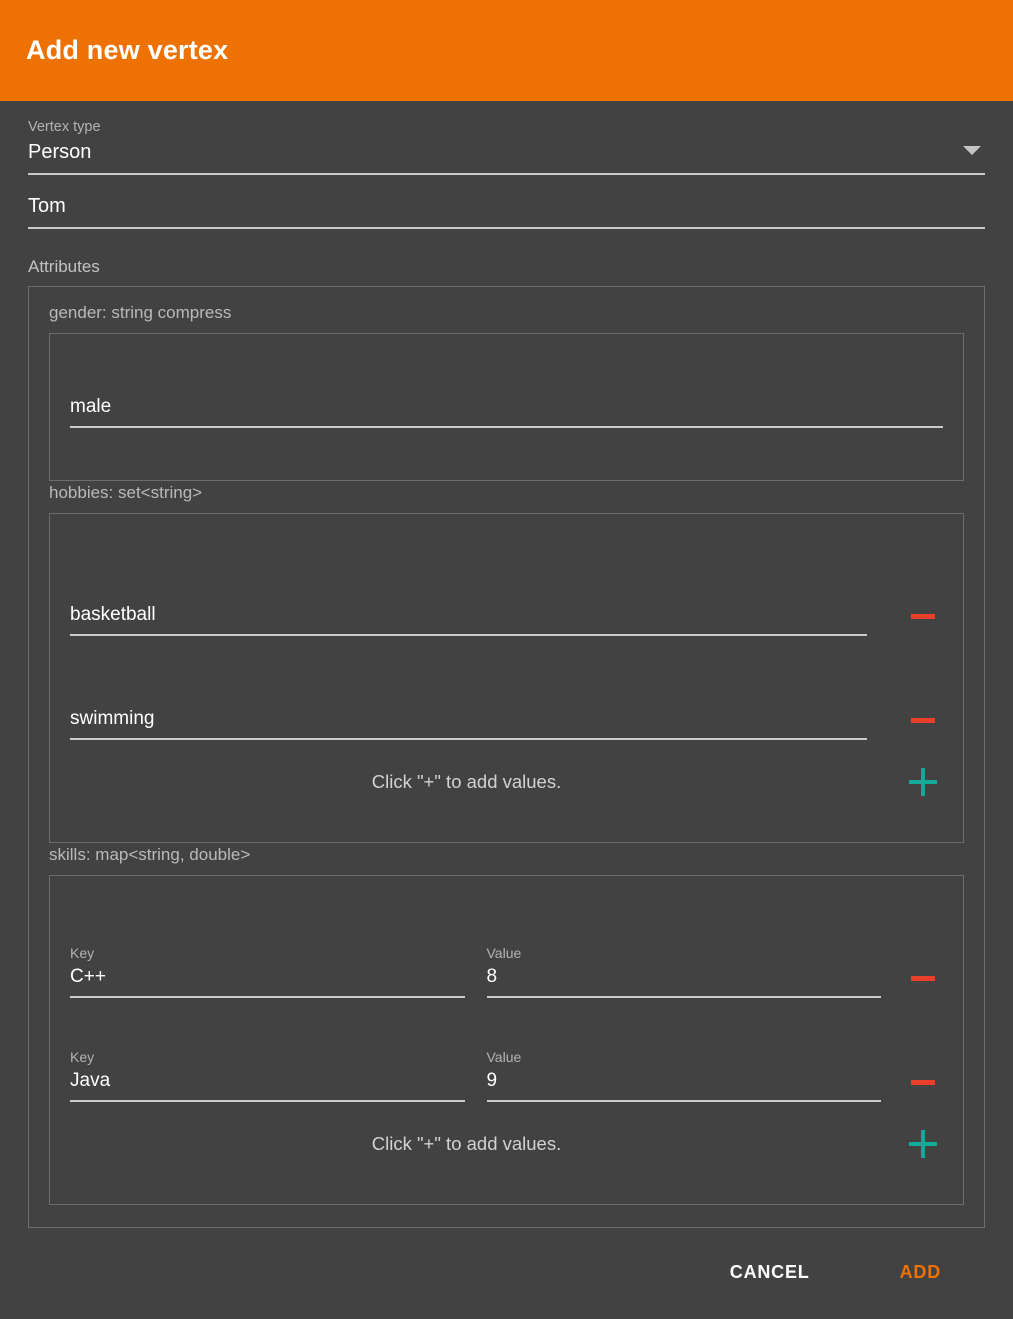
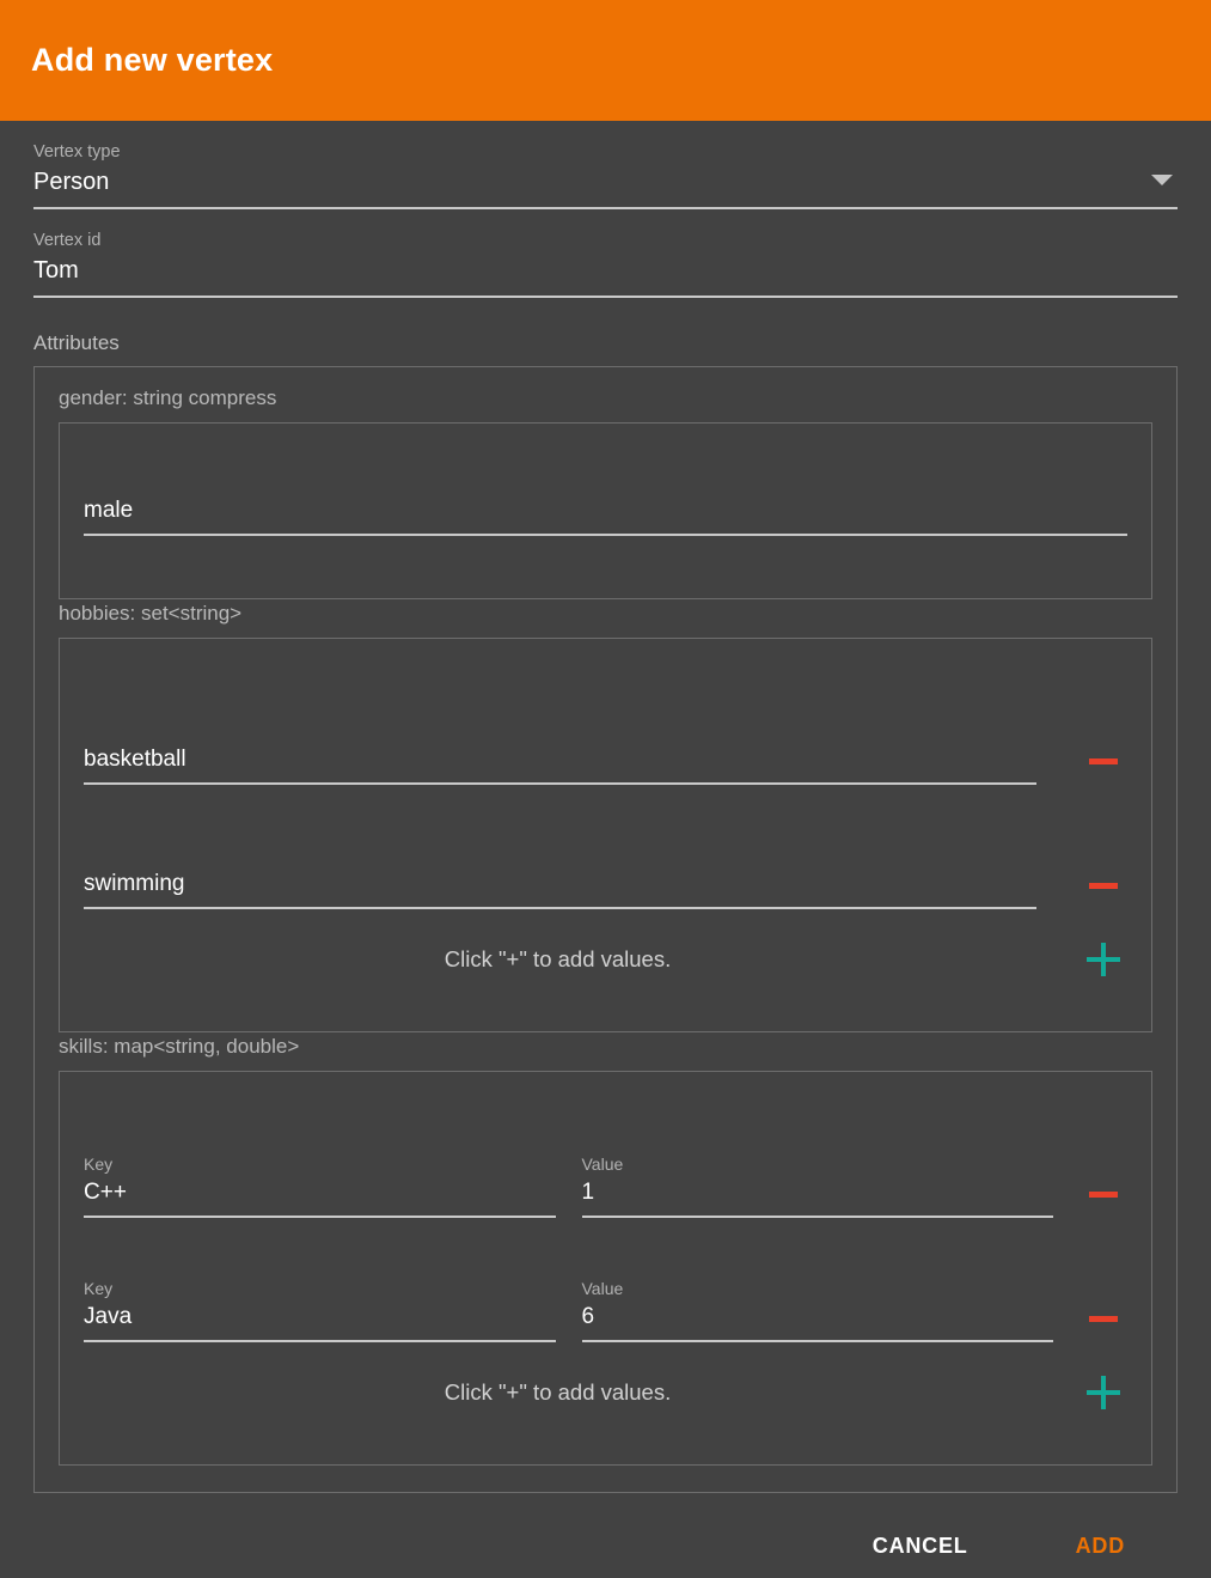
  Add new vertex
  Vertex type
  Person
+ Vertex id
  Tom
  Attributes
  gender: string compress
  male
  hobbies: set<string>
  basketball
  swimming
  Click "+" to add values.
  skills: map<string, double>
  Key
  C++
  Value
- 8
+ 1
  Key
  Java
  Value
- 9
+ 6
  Click "+" to add values.
  CANCEL
  ADD
